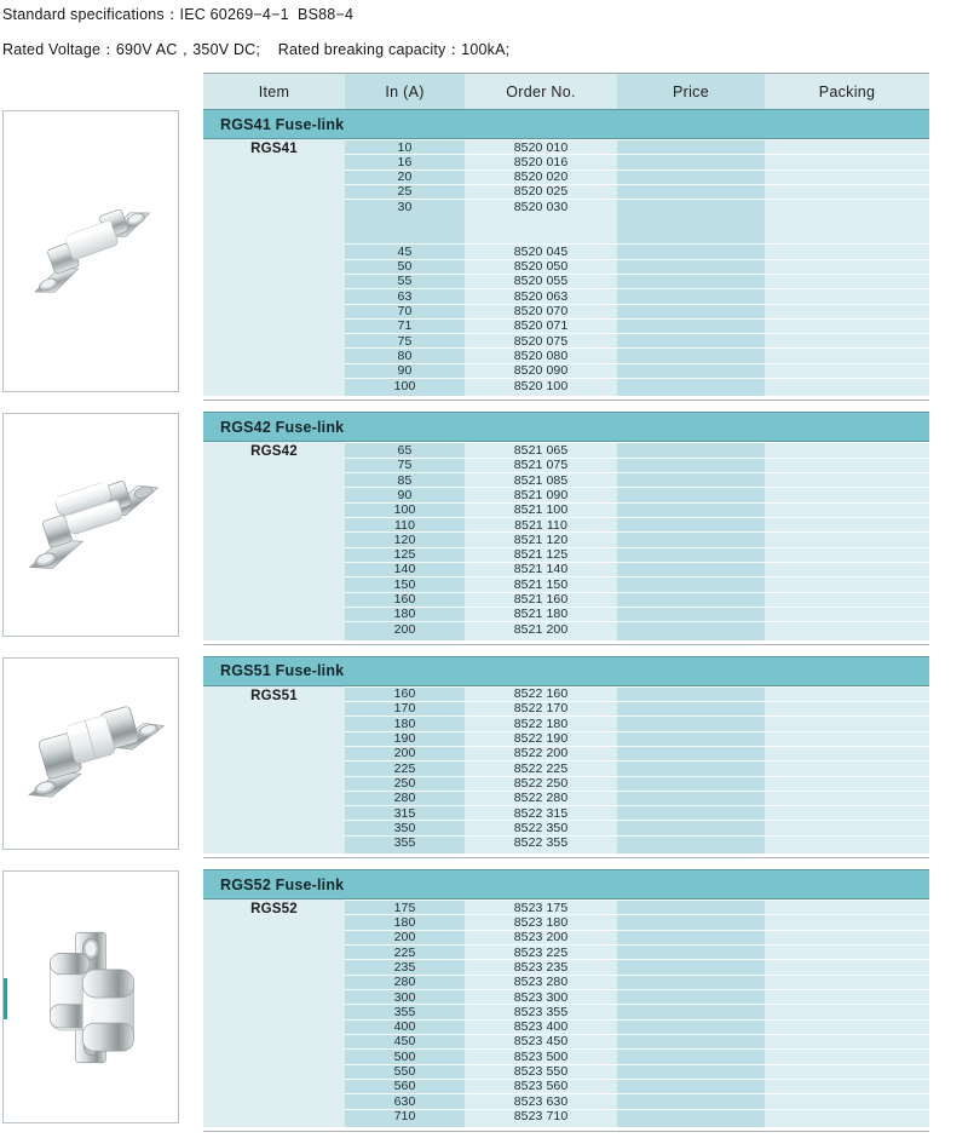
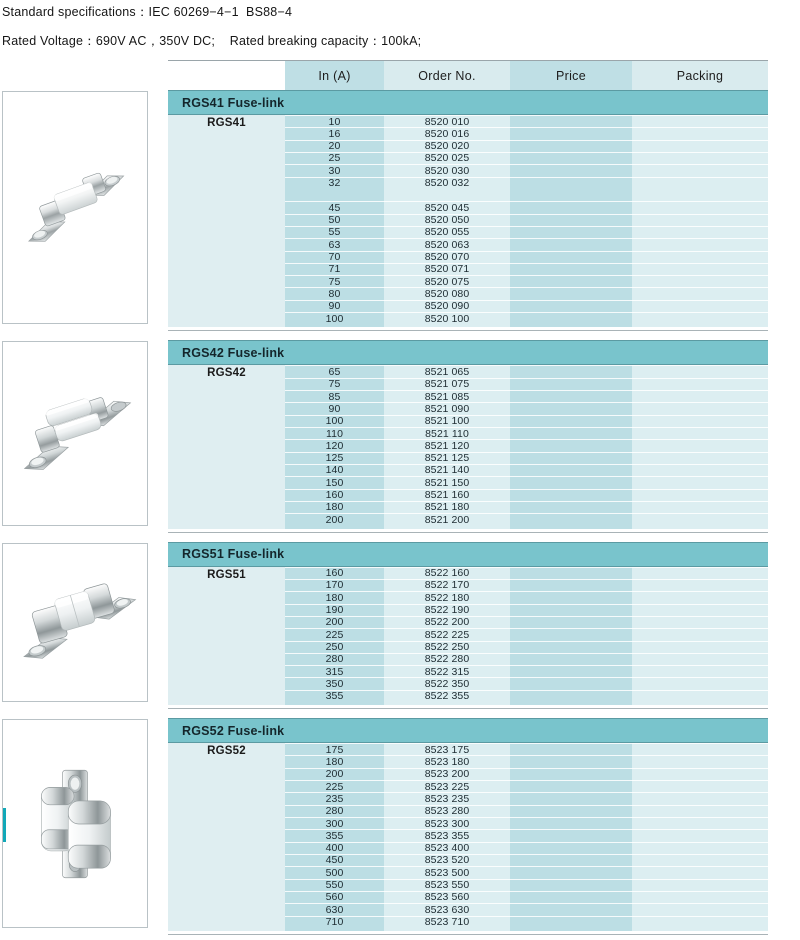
  Standard specifications：IEC 60269−4−1 BS88−4
  Rated Voltage：690V AC，350V DC; Rated breaking capacity：100kA;
- Item
  In (A)
  Order No.
  Price
  Packing
  RGS41 Fuse-link
  RGS41
  10
  8520 010
  16
  8520 016
  20
  8520 020
  25
  8520 025
  30
  8520 030
+ 32
+ 8520 032
  45
  8520 045
  50
  8520 050
  55
  8520 055
  63
  8520 063
  70
  8520 070
  71
  8520 071
  75
  8520 075
  80
  8520 080
  90
  8520 090
  100
  8520 100
  RGS42 Fuse-link
  RGS42
  65
  8521 065
  75
  8521 075
  85
  8521 085
  90
  8521 090
  100
  8521 100
  110
  8521 110
  120
  8521 120
  125
  8521 125
  140
  8521 140
  150
  8521 150
  160
  8521 160
  180
  8521 180
  200
  8521 200
  RGS51 Fuse-link
  RGS51
  160
  8522 160
  170
  8522 170
  180
  8522 180
  190
  8522 190
  200
  8522 200
  225
  8522 225
  250
  8522 250
  280
  8522 280
  315
  8522 315
  350
  8522 350
  355
  8522 355
  RGS52 Fuse-link
  RGS52
  175
  8523 175
  180
  8523 180
  200
  8523 200
  225
  8523 225
  235
  8523 235
  280
  8523 280
  300
  8523 300
  355
  8523 355
  400
  8523 400
  450
- 8523 450
+ 8523 520
  500
  8523 500
  550
  8523 550
  560
  8523 560
  630
  8523 630
  710
  8523 710
